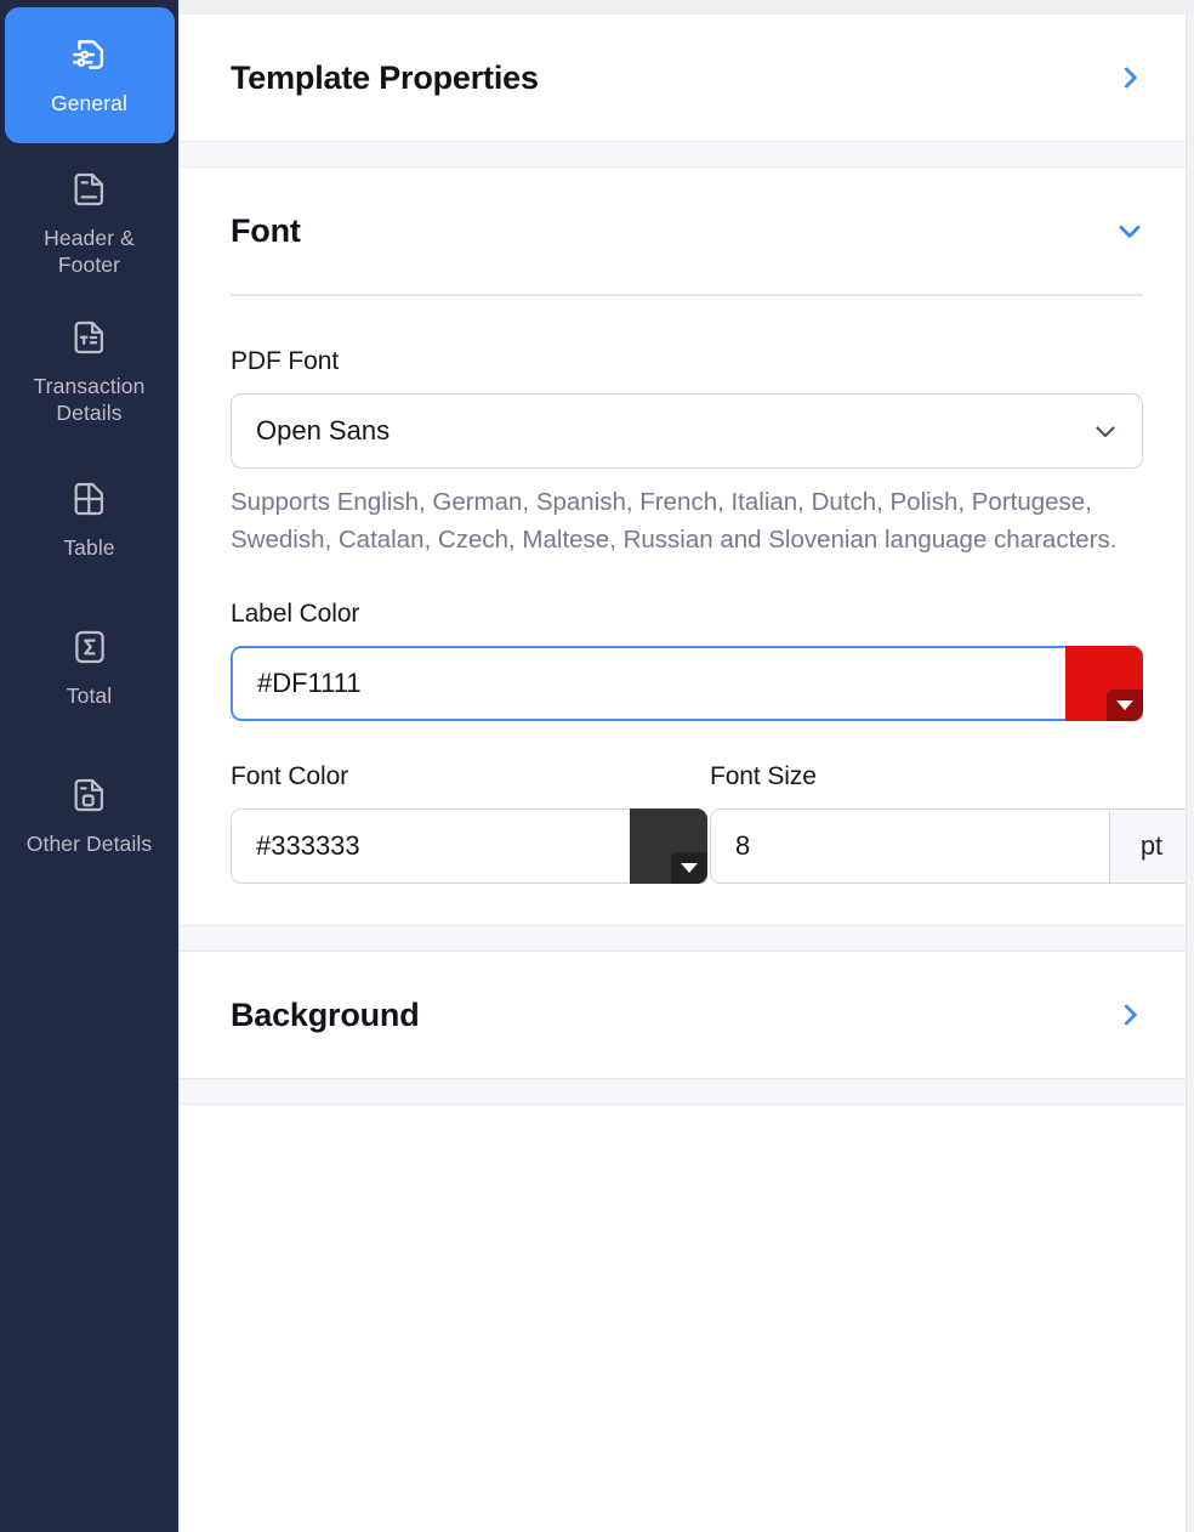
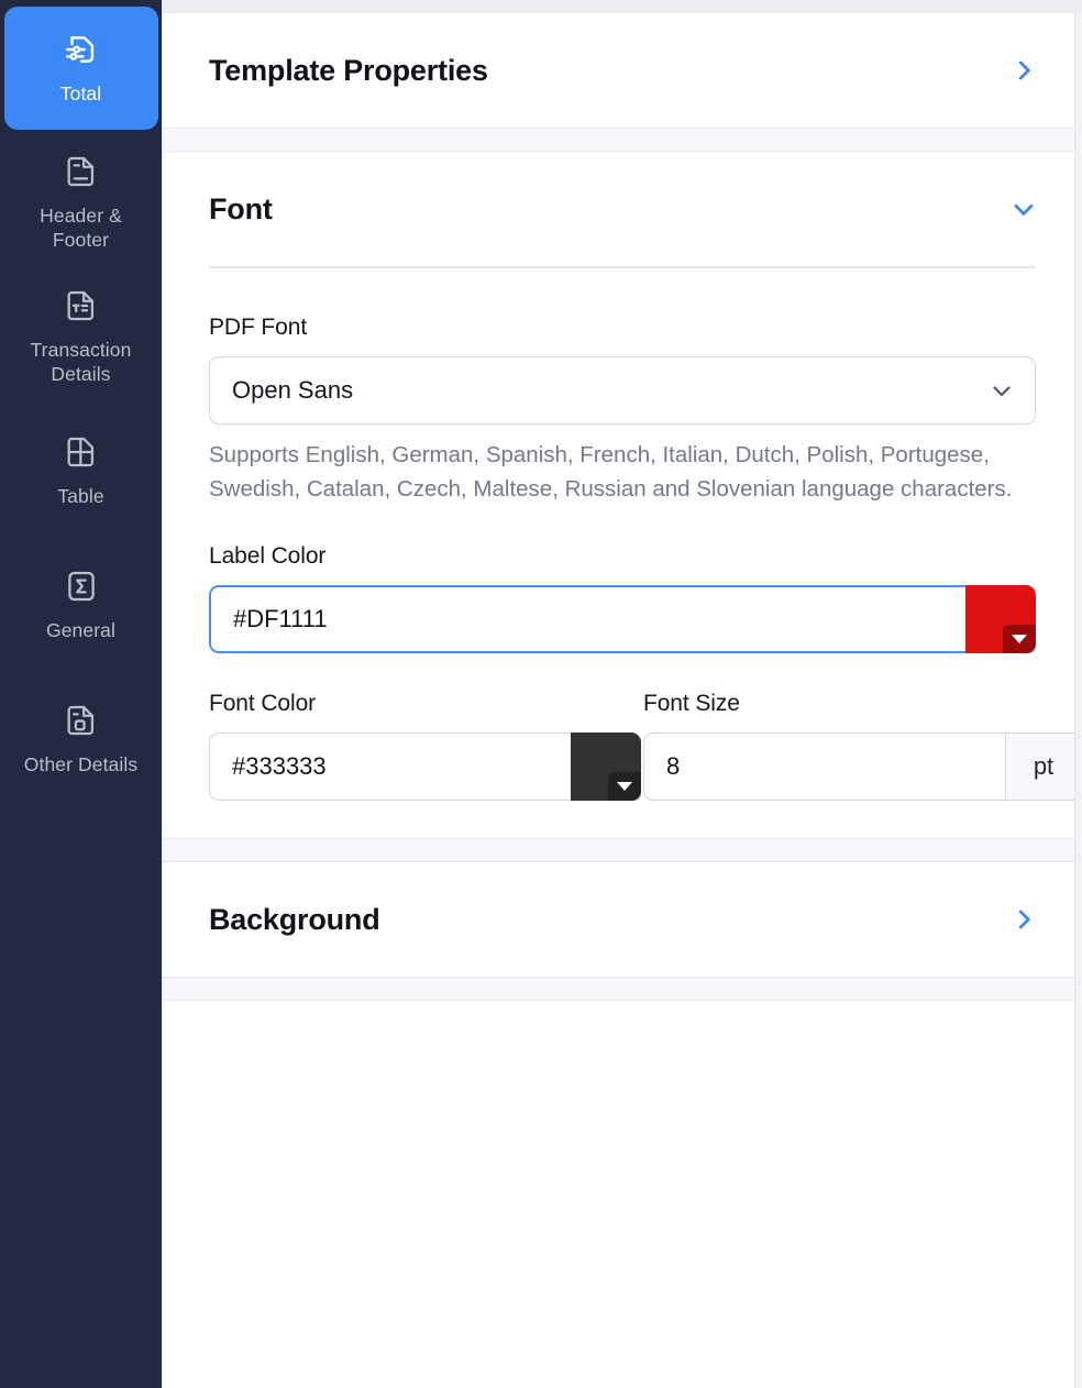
- General
+ Total
  Header &
  Footer
  Transaction
  Details
  Table
- Total
+ General
  Other Details
  Template Properties
  Font
  PDF Font
  Open Sans
  Supports English, German, Spanish, French, Italian, Dutch, Polish, Portugese, Swedish, Catalan, Czech, Maltese, Russian and Slovenian language characters.
  Label Color
  #DF1111
  Font Color
  #333333
  Font Size
  8
  pt
  Background
